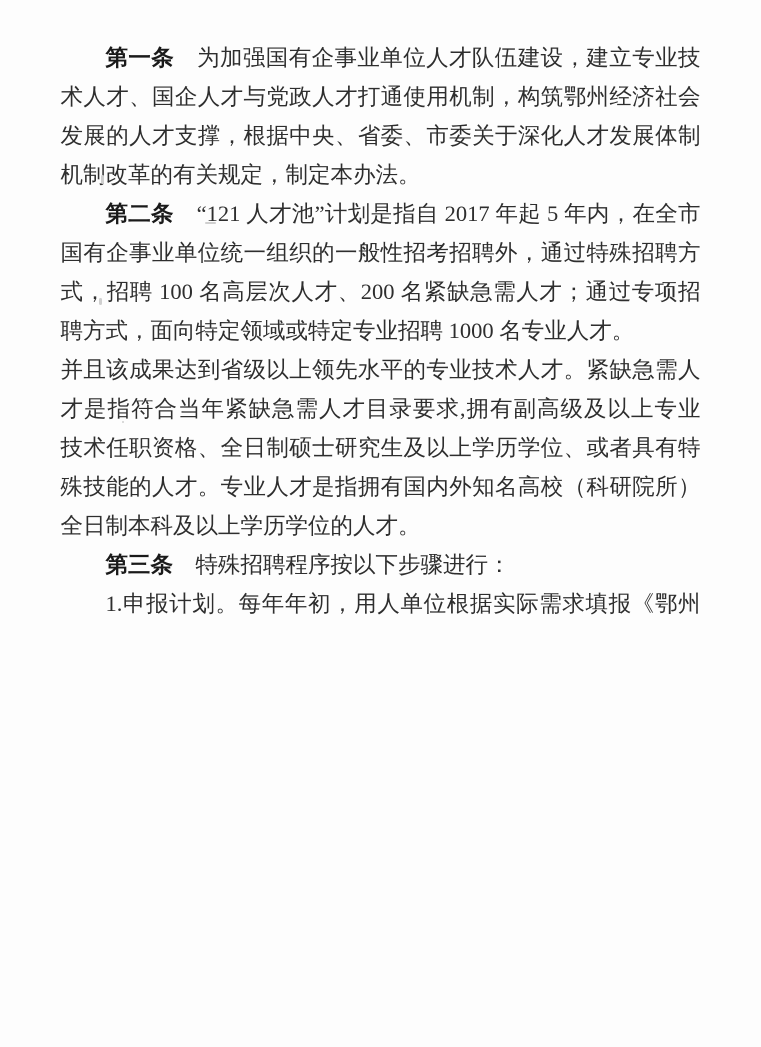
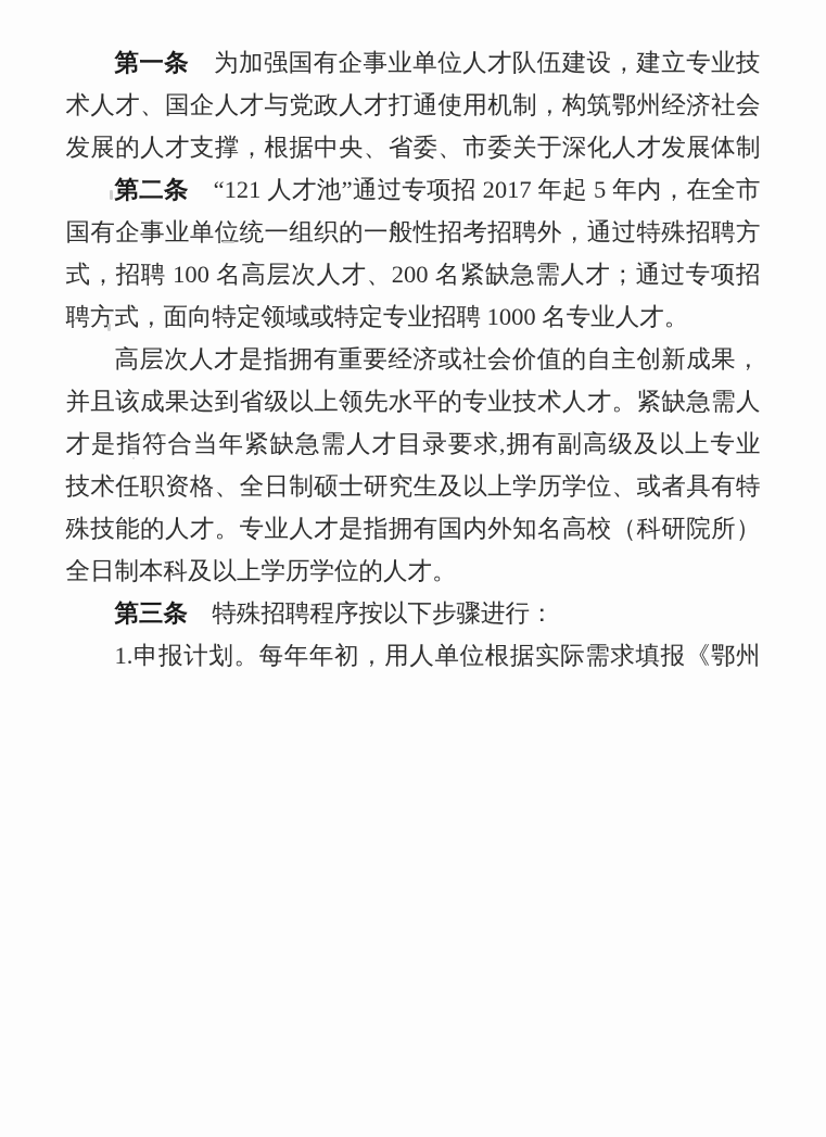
  第一条 为加强国有企事业单位人才队伍建设，建立专业技
  术人才、国企人才与党政人才打通使用机制，构筑鄂州经济社会
  发展的人才支撑，根据中央、省委、市委关于深化人才发展体制
- 机制改革的有关规定，制定本办法。
- 第二条 “121 人才池”计划是指自 2017 年起 5 年内，在全市
+ 第二条 “121 人才池”通过专项招 2017 年起 5 年内，在全市
  国有企事业单位统一组织的一般性招考招聘外，通过特殊招聘方
  式，招聘 100 名高层次人才、200 名紧缺急需人才；通过专项招
  聘方式，面向特定领域或特定专业招聘 1000 名专业人才。
+ 高层次人才是指拥有重要经济或社会价值的自主创新成果，
  并且该成果达到省级以上领先水平的专业技术人才。紧缺急需人
  才是指符合当年紧缺急需人才目录要求,拥有副高级及以上专业
  技术任职资格、全日制硕士研究生及以上学历学位、或者具有特
  殊技能的人才。专业人才是指拥有国内外知名高校（科研院所）
  全日制本科及以上学历学位的人才。
  第三条 特殊招聘程序按以下步骤进行：
  1.申报计划。每年年初，用人单位根据实际需求填报《鄂州
